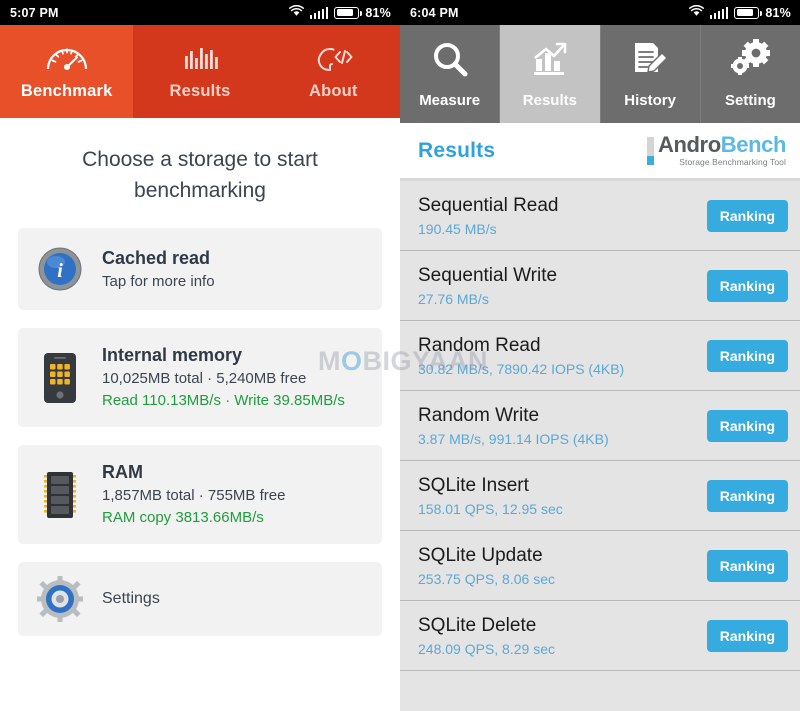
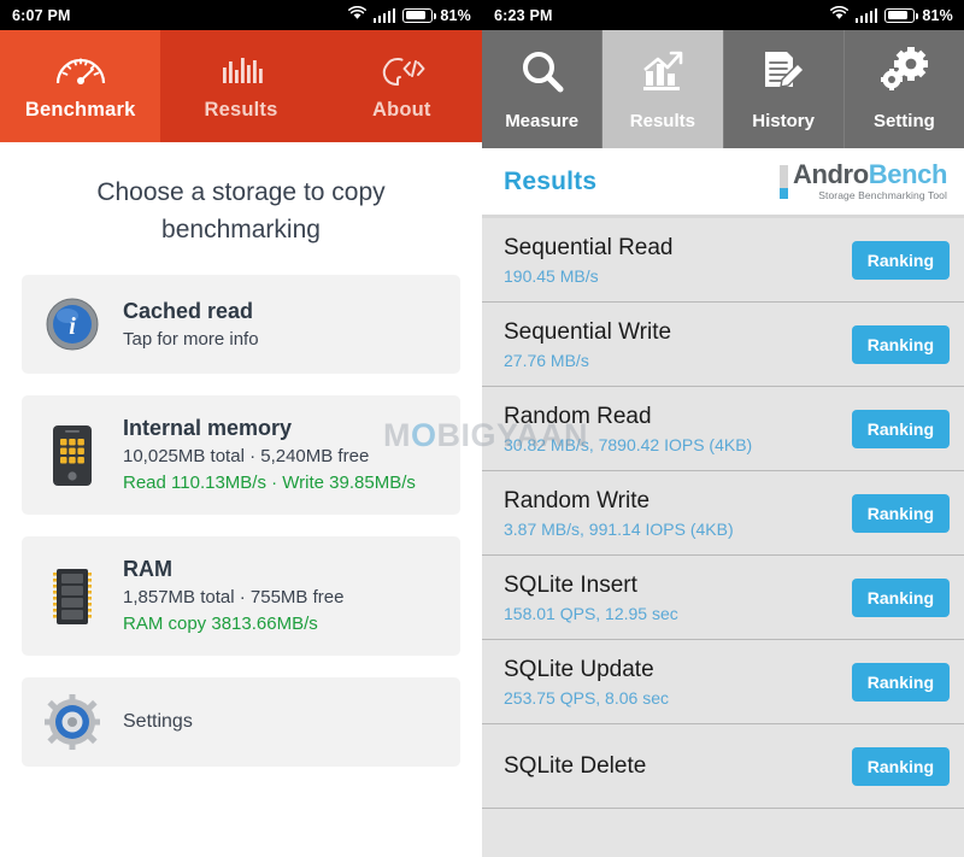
- 5:07 PM
+ 6:07 PM
  81%
  Benchmark
  Results
  About
- Choose a storage to start benchmarking
+ Choose a storage to copy benchmarking
  i
  Cached read
  Tap for more info
  Internal memory
  10,025MB total · 5,240MB free
  Read 110.13MB/s · Write 39.85MB/s
  RAM
  1,857MB total · 755MB free
  RAM copy 3813.66MB/s
  Settings
- 6:04 PM
+ 6:23 PM
  81%
  Measure
  Results
  History
  Setting
  Results
  AndroBench
  Storage Benchmarking Tool
  Sequential Read
  190.45 MB/s
  Ranking
  Sequential Write
  27.76 MB/s
  Ranking
  Random Read
  30.82 MB/s, 7890.42 IOPS (4KB)
  Ranking
  Random Write
  3.87 MB/s, 991.14 IOPS (4KB)
  Ranking
  SQLite Insert
  158.01 QPS, 12.95 sec
  Ranking
  SQLite Update
  253.75 QPS, 8.06 sec
  Ranking
  SQLite Delete
- 248.09 QPS, 8.29 sec
  Ranking
  M
  O
  BIGYAAN
